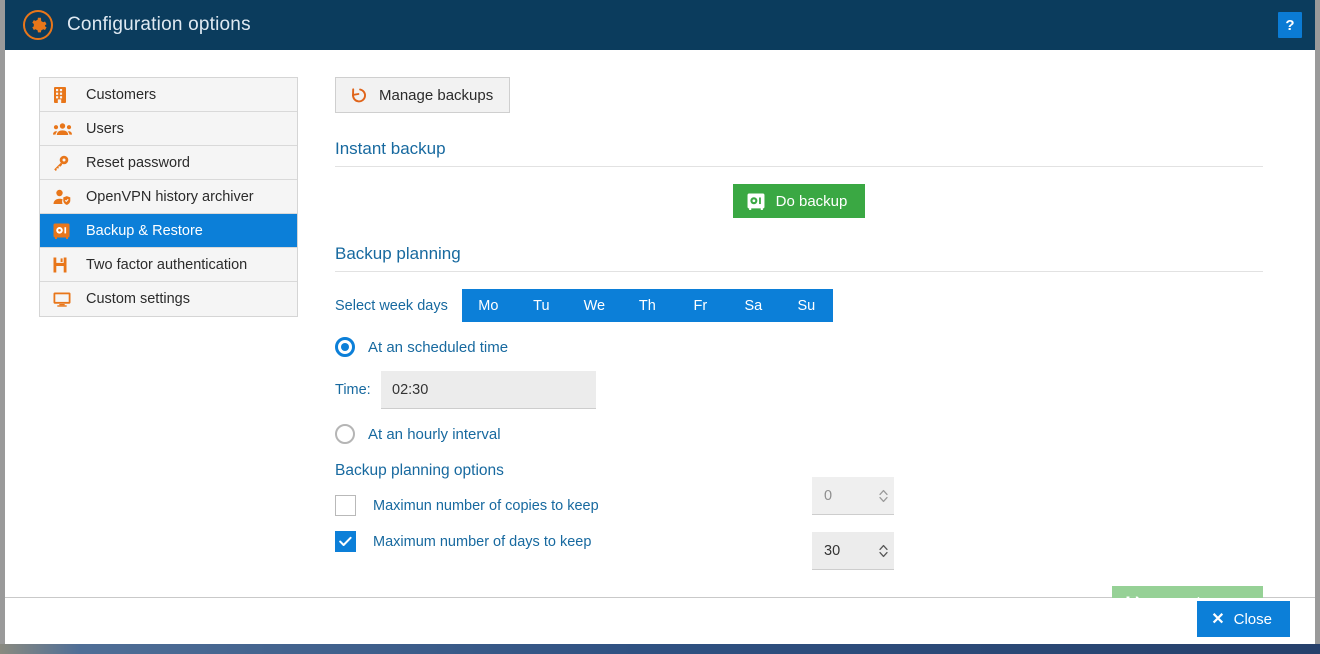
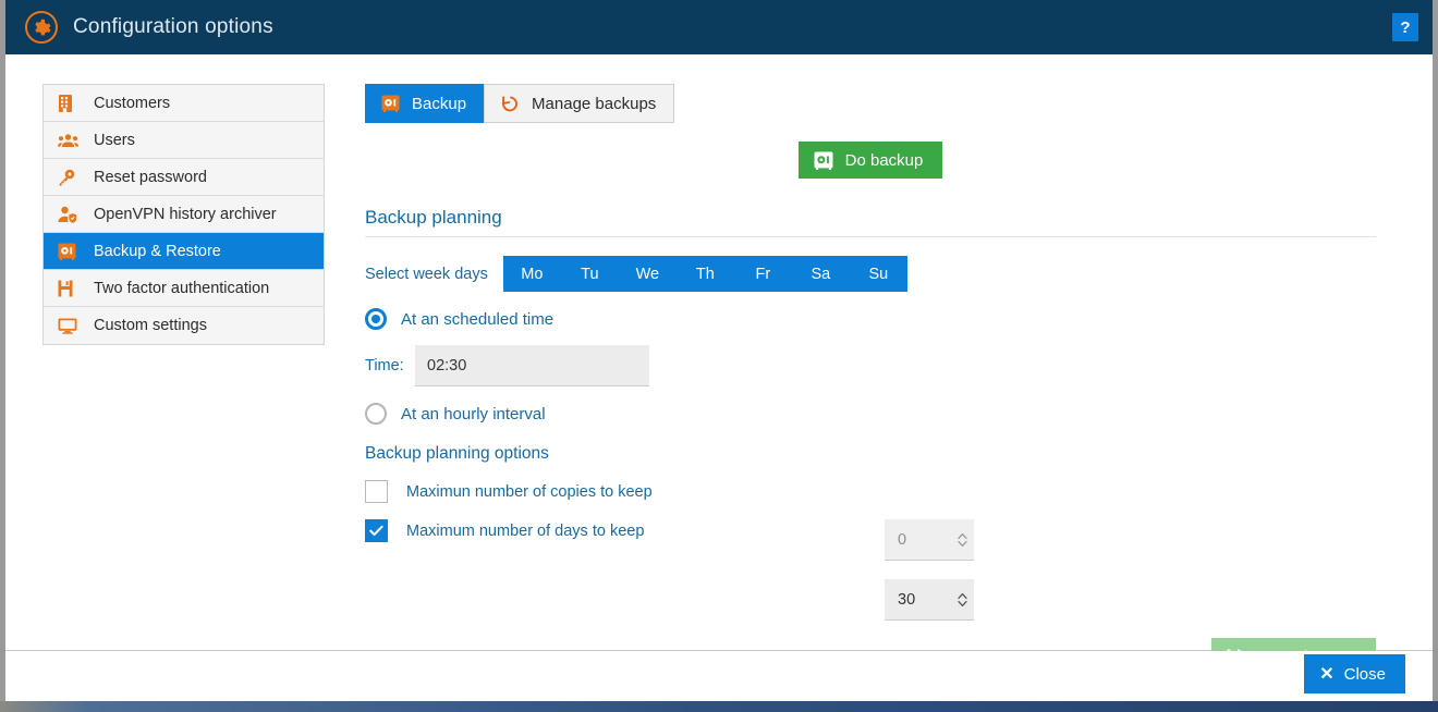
  Configuration options
  ?
  Customers
  Users
  Reset password
  OpenVPN history archiver
  Backup & Restore
  Two factor authentication
  Custom settings
+ Backup
  Manage backups
- Instant backup
  Do backup
  Backup planning
  Select week days
  Mo
  Tu
  We
  Th
  Fr
  Sa
  Su
  At an scheduled time
  Time:
  02:30
  At an hourly interval
  Backup planning options
  Maximun number of copies to keep
  Maximum number of days to keep
  0
  30
  ✕
  Close
